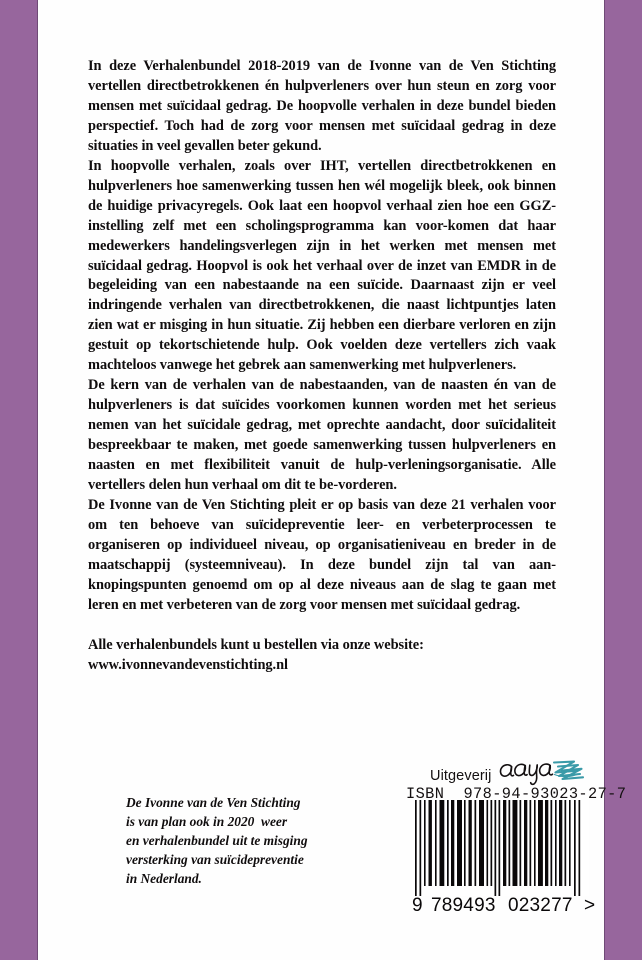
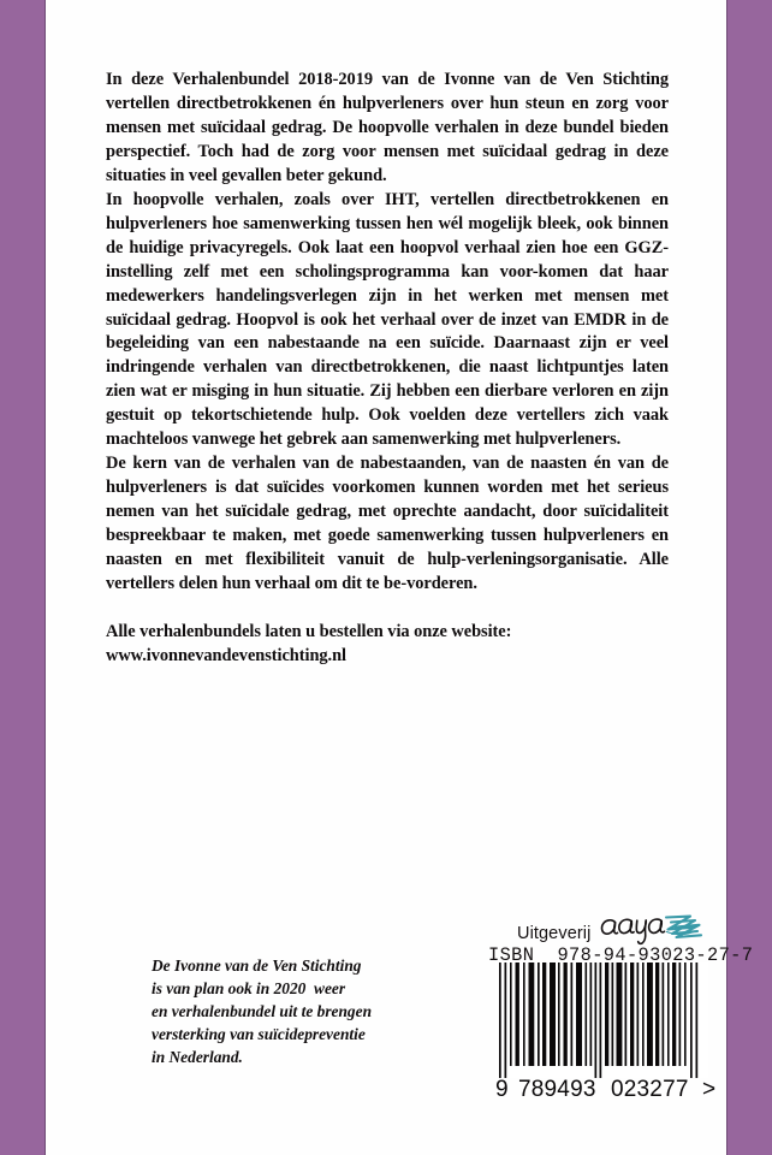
  In deze Verhalenbundel 2018-2019 van de Ivonne van de Ven Stichting vertellen directbetrokkenen én hulpverleners over hun steun en zorg voor mensen met suïcidaal gedrag. De hoopvolle verhalen in deze bundel bieden perspectief. Toch had de zorg voor mensen met suïcidaal gedrag in deze situaties in veel gevallen beter gekund.
  In hoopvolle verhalen, zoals over IHT, vertellen directbetrokkenen en hulpverleners hoe samenwerking tussen hen wél mogelijk bleek, ook binnen de huidige privacyregels. Ook laat een hoopvol verhaal zien hoe een GGZ-instelling zelf met een scholingsprogramma kan voor-komen dat haar medewerkers handelingsverlegen zijn in het werken met mensen met suïcidaal gedrag. Hoopvol is ook het verhaal over de inzet van EMDR in de begeleiding van een nabestaande na een suïcide. Daarnaast zijn er veel indringende verhalen van directbetrokkenen, die naast lichtpuntjes laten zien wat er misging in hun situatie. Zij hebben een dierbare verloren en zijn gestuit op tekortschietende hulp. Ook voelden deze vertellers zich vaak machteloos vanwege het gebrek aan samenwerking met hulpverleners.
  De kern van de verhalen van de nabestaanden, van de naasten én van de hulpverleners is dat suïcides voorkomen kunnen worden met het serieus nemen van het suïcidale gedrag, met oprechte aandacht, door suïcidaliteit bespreekbaar te maken, met goede samenwerking tussen hulpverleners en naasten en met flexibiliteit vanuit de hulp-verleningsorganisatie. Alle vertellers delen hun verhaal om dit te be-vorderen.
- De Ivonne van de Ven Stichting pleit er op basis van deze 21 verhalen voor om ten behoeve van suïcidepreventie leer- en verbeterprocessen te organiseren op individueel niveau, op organisatieniveau en breder in de maatschappij (systeemniveau). In deze bundel zijn tal van aan-knopingspunten genoemd om op al deze niveaus aan de slag te gaan met leren en met verbeteren van de zorg voor mensen met suïcidaal gedrag.
- Alle verhalenbundels kunt u bestellen via onze website:
+ Alle verhalenbundels laten u bestellen via onze website:
  www.ivonnevandevenstichting.nl
  De Ivonne van de Ven Stichting
  is van plan ook in 2020 weer
- en verhalenbundel uit te misging
+ en verhalenbundel uit te brengen
  versterking van suïcidepreventie
  in Nederland.
  Uitgeverij
  ISBN 978-94-93023-27-7
  9
  789493
  023277
  >
